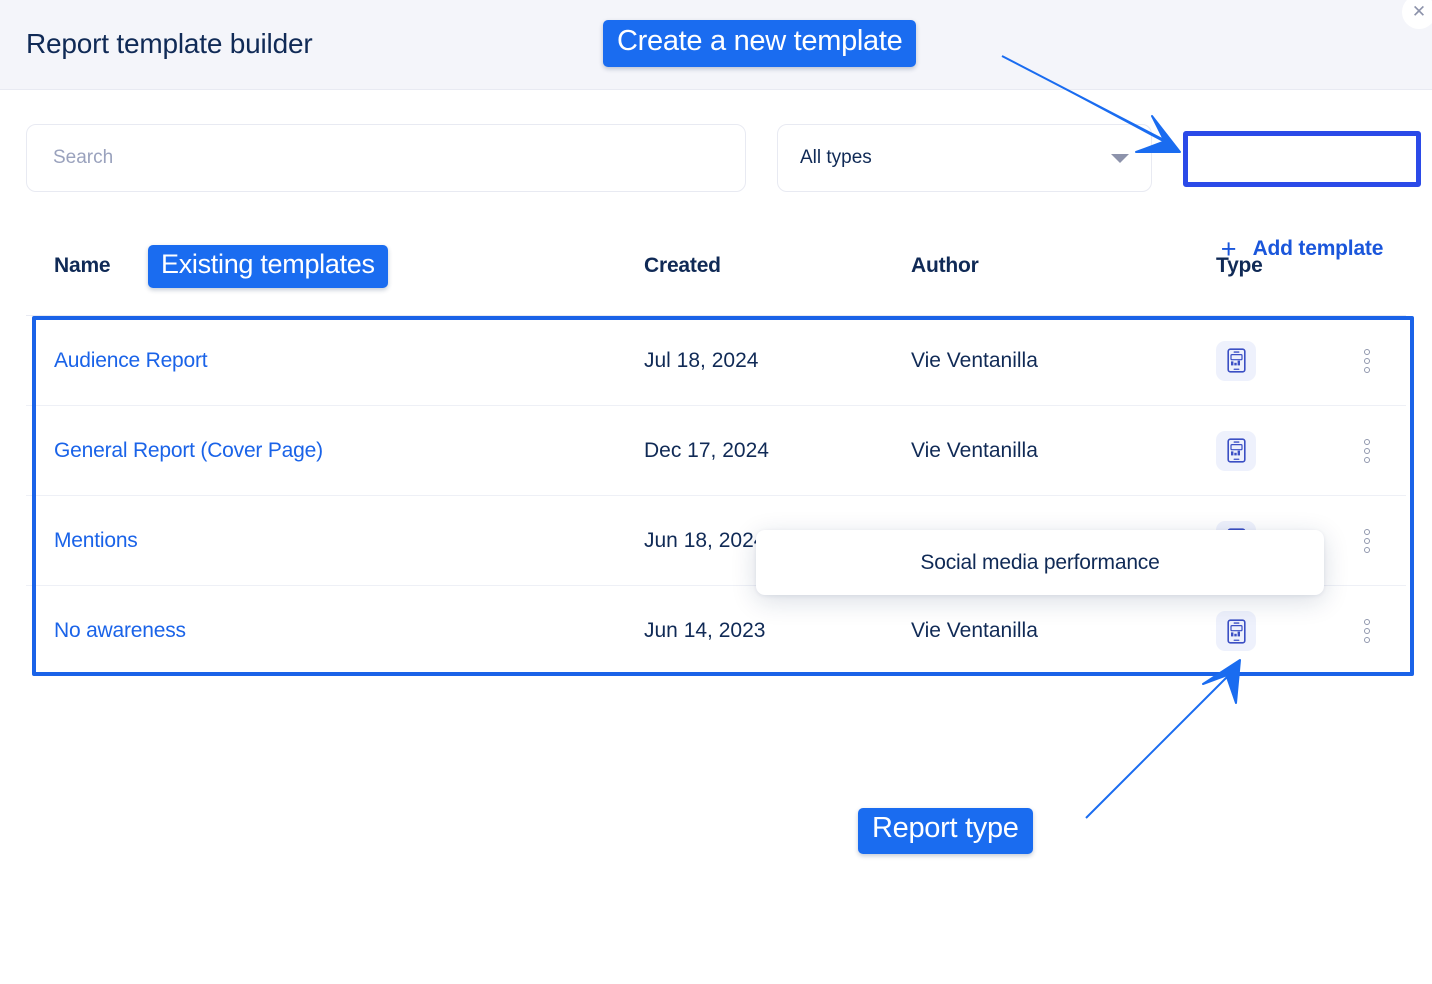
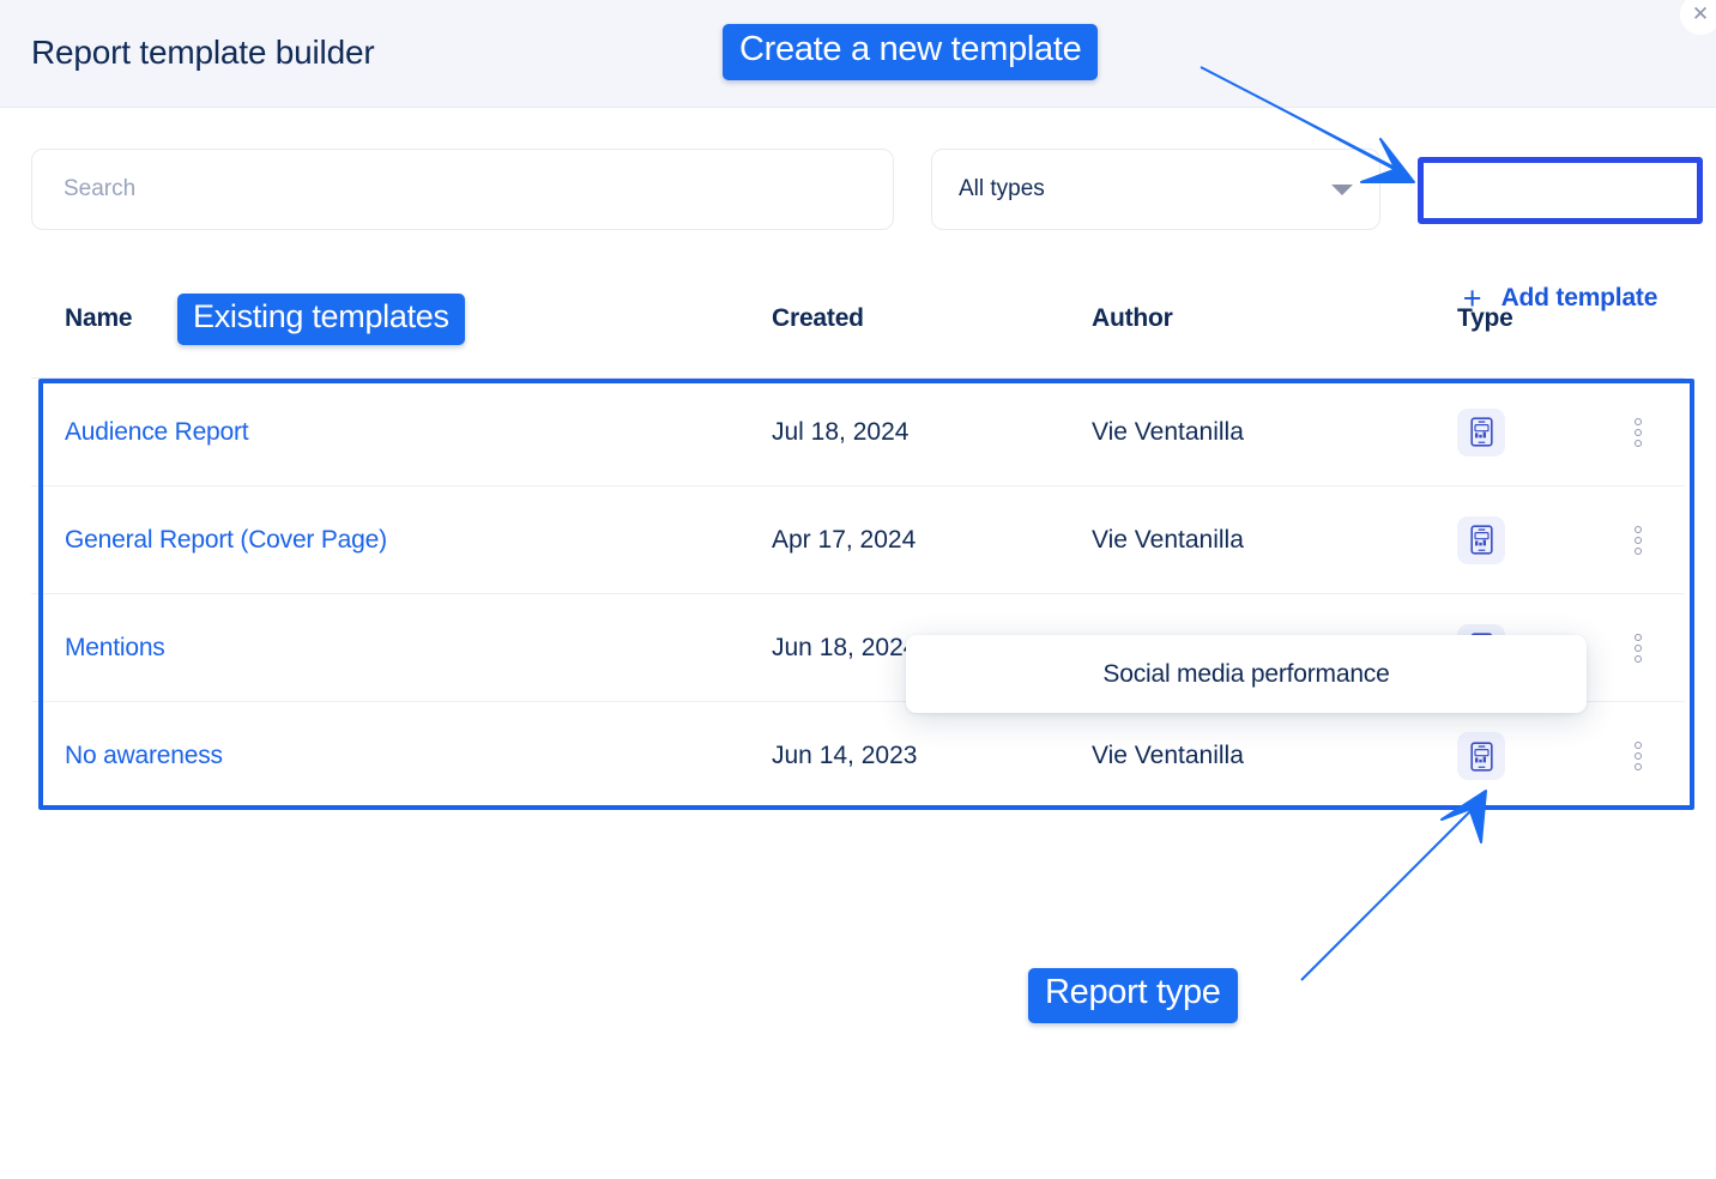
  Report template builder
  ✕
  Search
  All types
  +
  Add template
  Name
  Created
  Author
  Type
  Audience Report
  Jul 18, 2024
  Vie Ventanilla
  General Report (Cover Page)
- Dec 17, 2024
+ Apr 17, 2024
  Vie Ventanilla
  Mentions
  Jun 18, 202
  No awareness
  Jun 14, 2023
  Vie Ventanilla
  Social media performance
  Create a new template
  Existing templates
  Report type
